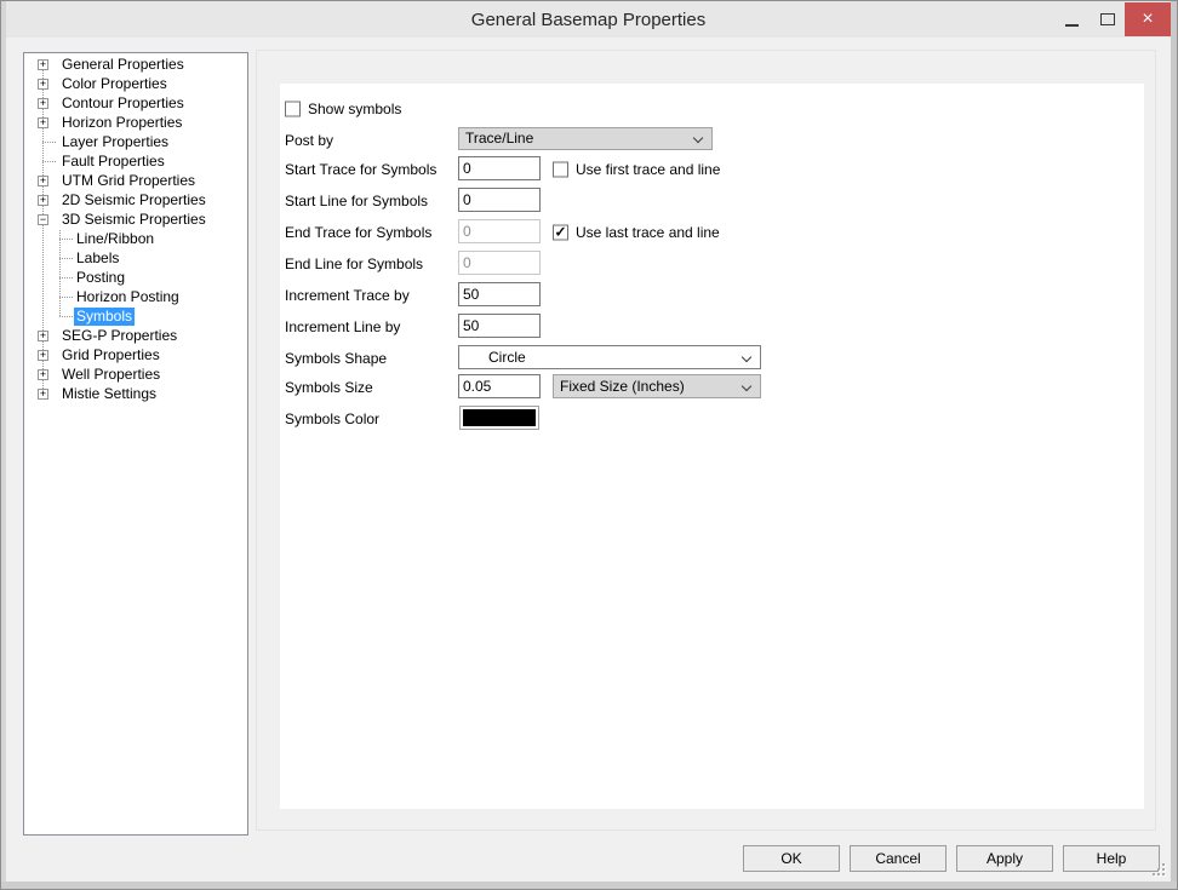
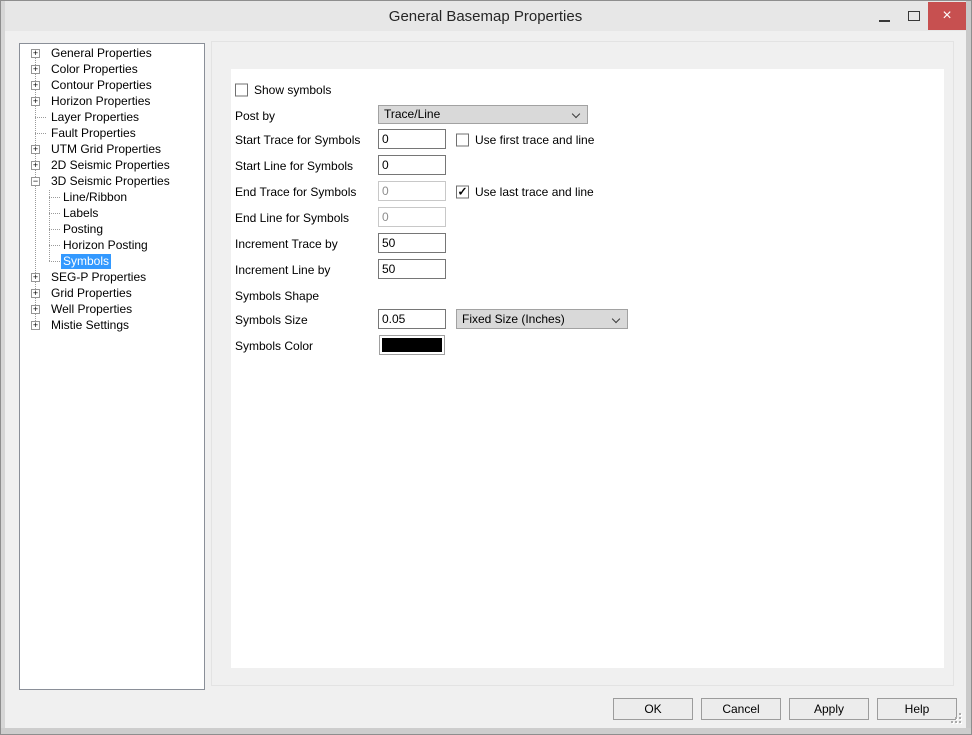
  General Basemap Properties
  ×
  +
  General Properties
  +
  Color Properties
  +
  Contour Properties
  +
  Horizon Properties
  Layer Properties
  Fault Properties
  +
  UTM Grid Properties
  +
  2D Seismic Properties
  −
  3D Seismic Properties
  Line/Ribbon
  Labels
  Posting
  Horizon Posting
  Symbols
  +
  SEG-P Properties
  +
  Grid Properties
  +
  Well Properties
  +
  Mistie Settings
  Show symbols
  Post by
  Trace/Line
  Start Trace for Symbols
  0
  Use first trace and line
  Start Line for Symbols
  0
  End Trace for Symbols
  0
  ✓
  Use last trace and line
  End Line for Symbols
  0
  Increment Trace by
  50
  Increment Line by
  50
  Symbols Shape
- Circle
  Symbols Size
  0.05
  Fixed Size (Inches)
  Symbols Color
  OK
  Cancel
  Apply
  Help
